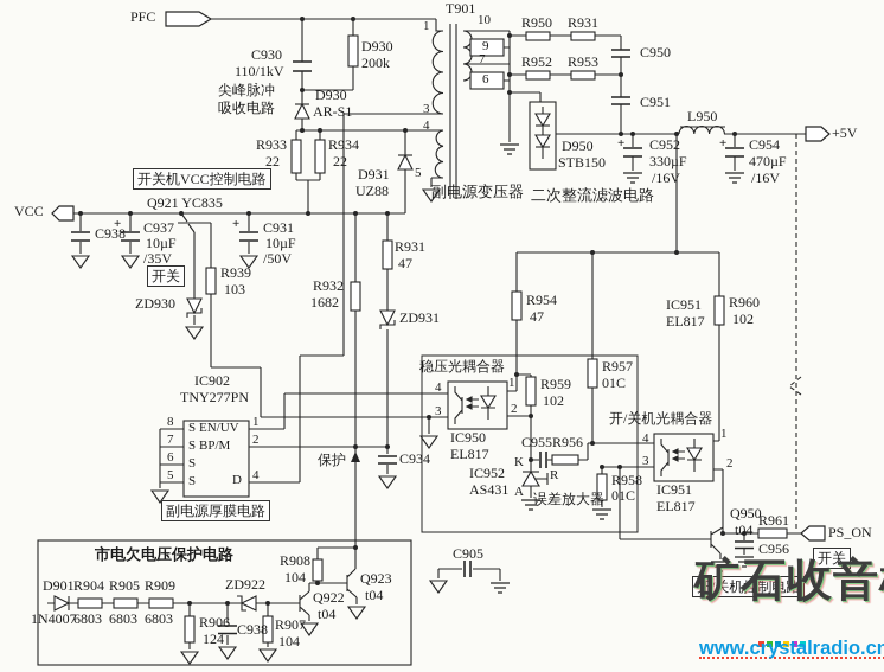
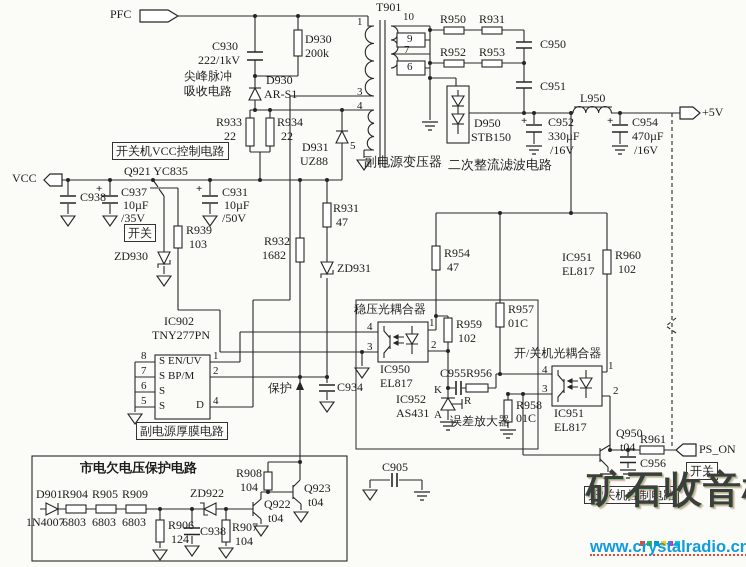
  PFC
  VCC
  +5V
  PS_ON
  C930
- 110/1kV
+ 222/1kV
  尖峰脉冲
  吸收电路
  D930
  AR-S1
  D930
  200k
  T901
  1
  3
  4
  5
  10
  9
  7
  6
  副电源变压器
  R950
  R931
  R952
  R953
  C950
  C951
  D950
  STB150
  二次整流滤波电路
  L950
  +
  C952
  330µF
  /16V
  +
  C954
  470µF
  /16V
  开关机VCC控制电路
  Q921 YC835
  C938
  +
  C937
  10µF
  /35V
  +
  C931
  10µF
  /50V
  开关
  ZD930
  R939
  103
  R933
  22
  R934
  22
  D931
  UZ88
  R932
  1682
  R931
  47
  ZD931
  IC902
  TNY277PN
  8
  7
  6
  5
  S
  S
  S
  S
  EN/UV
  BP/M
  D
  1
  2
  4
  副电源厚膜电路
  保护
  C934
  稳压光耦合器
  4
  3
  1
  2
  IC950
  EL817
  IC952
  AS431
  K
  R
  A
  误差放大器
  C955
  R956
  R958
  01C
  R954
  47
  R959
  102
  R957
  01C
  IC951
  EL817
  R960
  102
  开/关机光耦合器
  4
  3
  1
  2
  IC951
  EL817
  Q950
  t04
  R961
  C956
  开关
  开/关机控制电路
  C905
  市电欠电压保护电路
  D901
  1N4007
  R904
  6803
  R905
  6803
  R909
  6803
  ZD922
  R906
  124
  C938
  R907
  104
  R908
  104
  Q922
  t04
  Q923
  t04
  矿石收音
  www.crystalradio.cn
